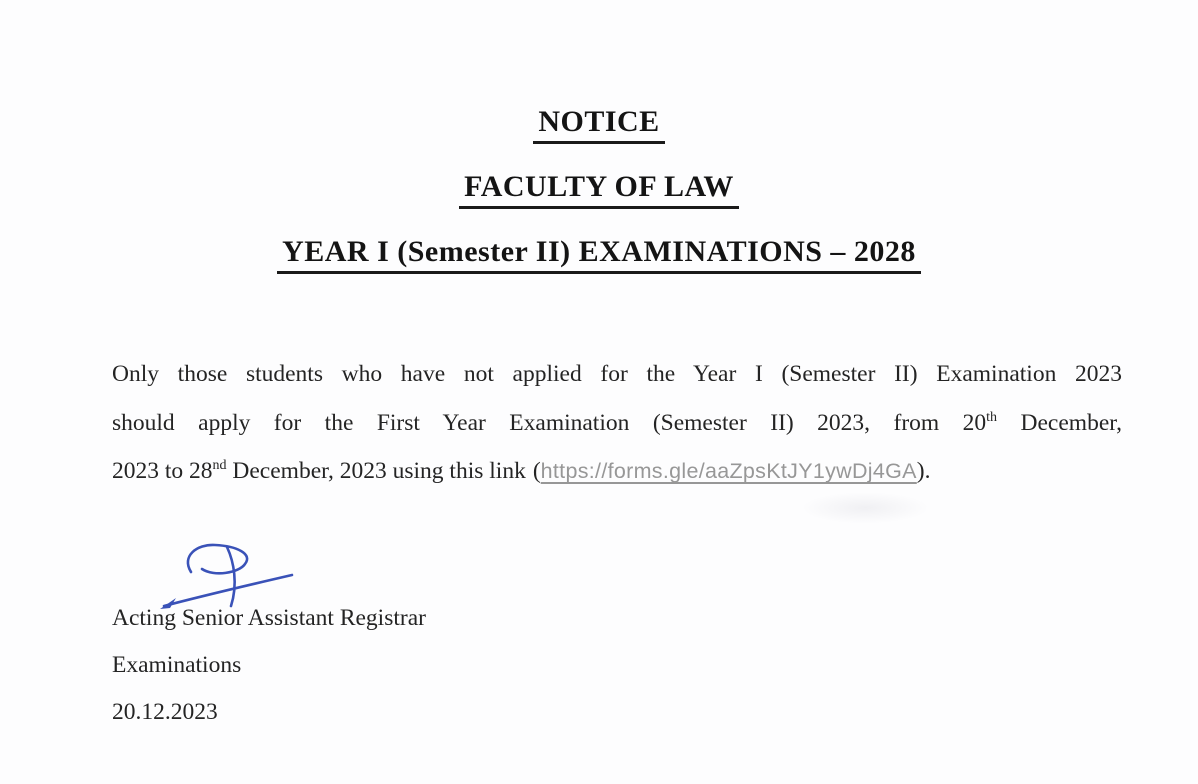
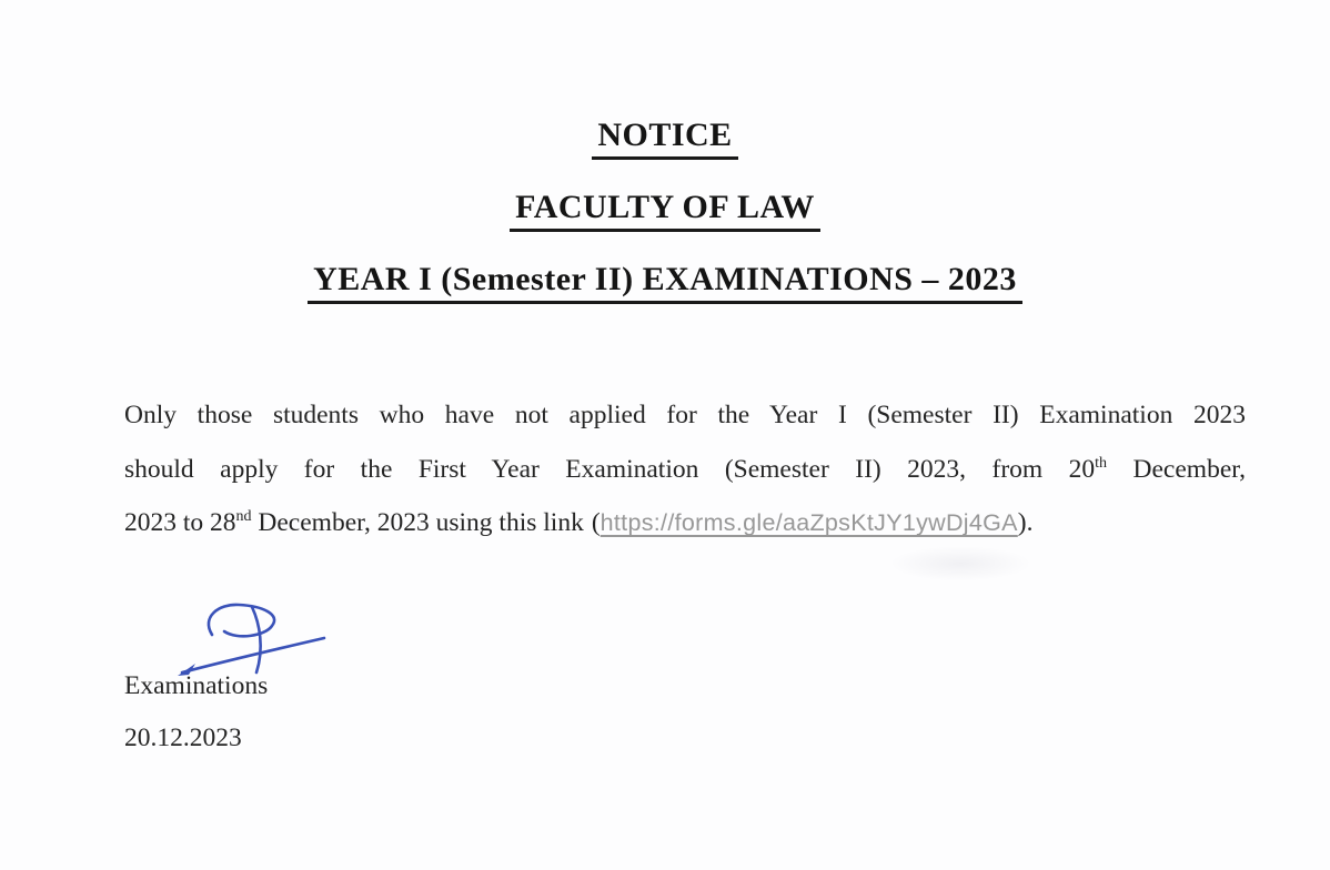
  NOTICE
  FACULTY OF LAW
- YEAR I (Semester II) EXAMINATIONS – 2028
+ YEAR I (Semester II) EXAMINATIONS – 2023
  Only those students who have not applied for the Year I (Semester II) Examination 2023
  should apply for the First Year Examination (Semester II) 2023, from 20th December,
  2023 to 28nd December, 2023 using this link (https://forms.gle/aaZpsKtJY1ywDj4GA).
- Acting Senior Assistant Registrar
  Examinations
  20.12.2023
